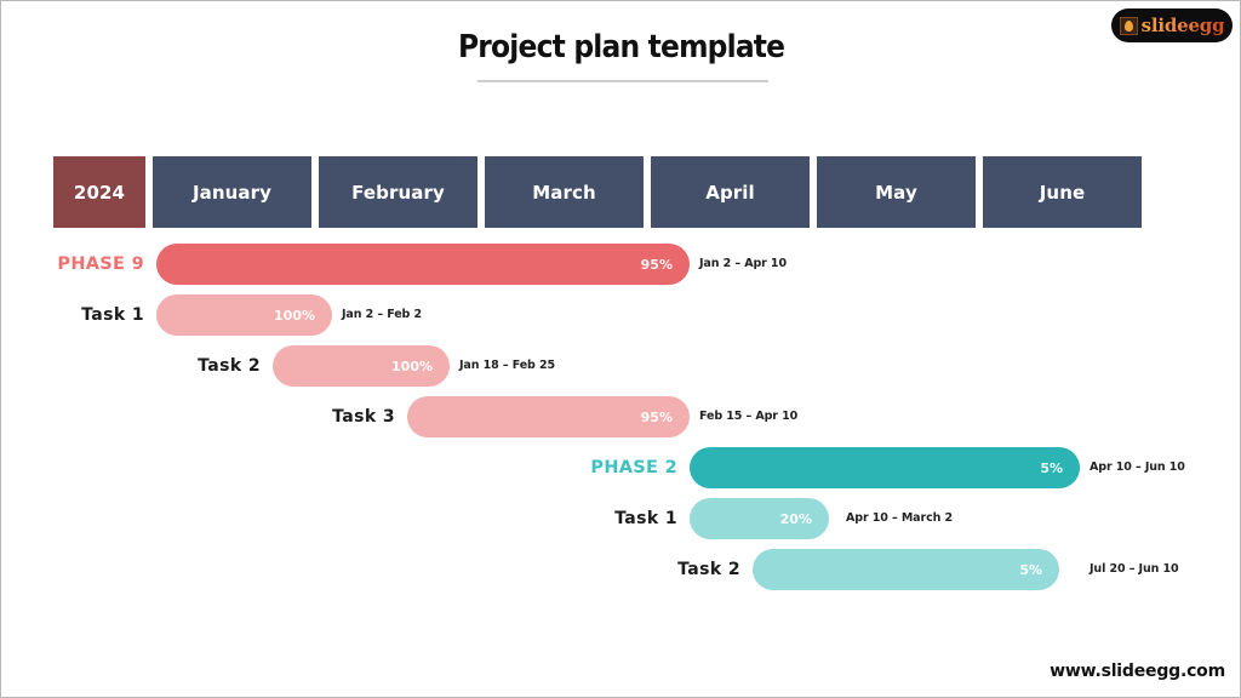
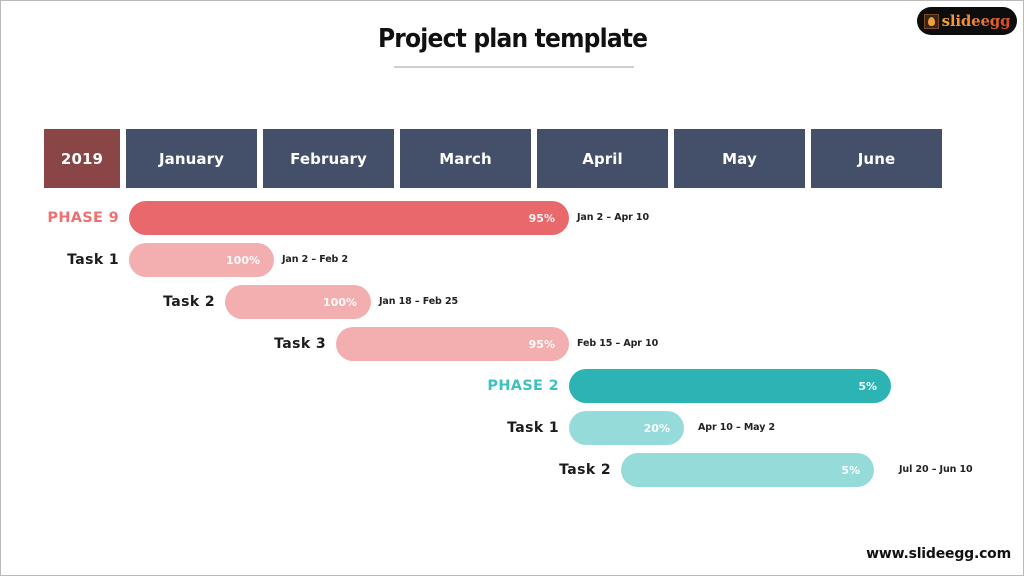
  slideegg
  Project plan template
- 2024
+ 2019
  January
  February
  March
  April
  May
  June
  PHASE 9
  95%
  Jan 2 – Apr 10
  Task 1
  100%
  Jan 2 – Feb 2
  Task 2
  100%
  Jan 18 – Feb 25
  Task 3
  95%
  Feb 15 – Apr 10
  PHASE 2
  5%
- Apr 10 – Jun 10
  Task 1
  20%
- Apr 10 – March 2
+ Apr 10 – May 2
  Task 2
  5%
  Jul 20 – Jun 10
  www.slideegg.com
